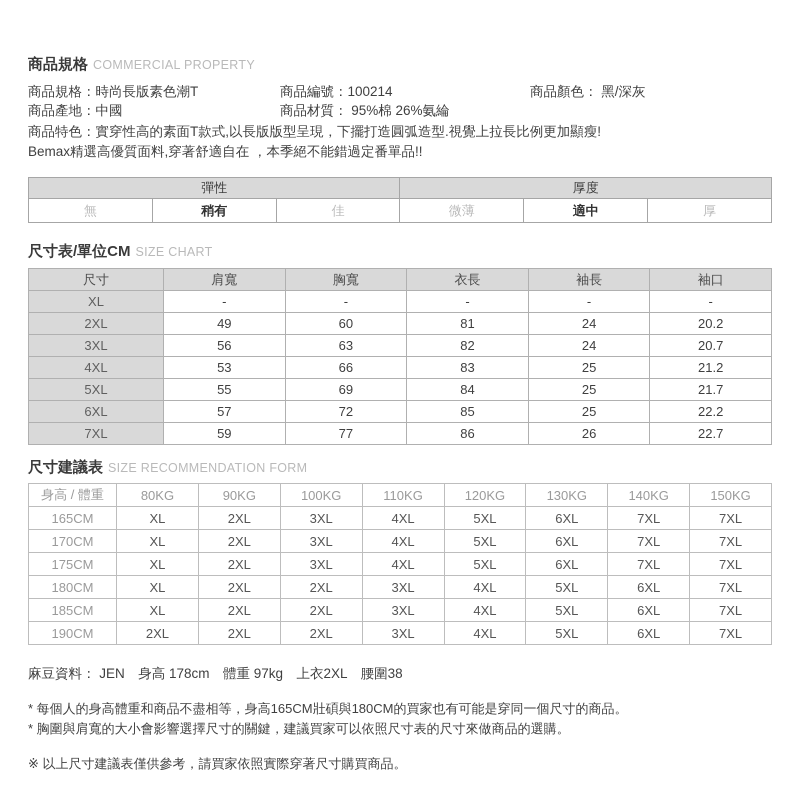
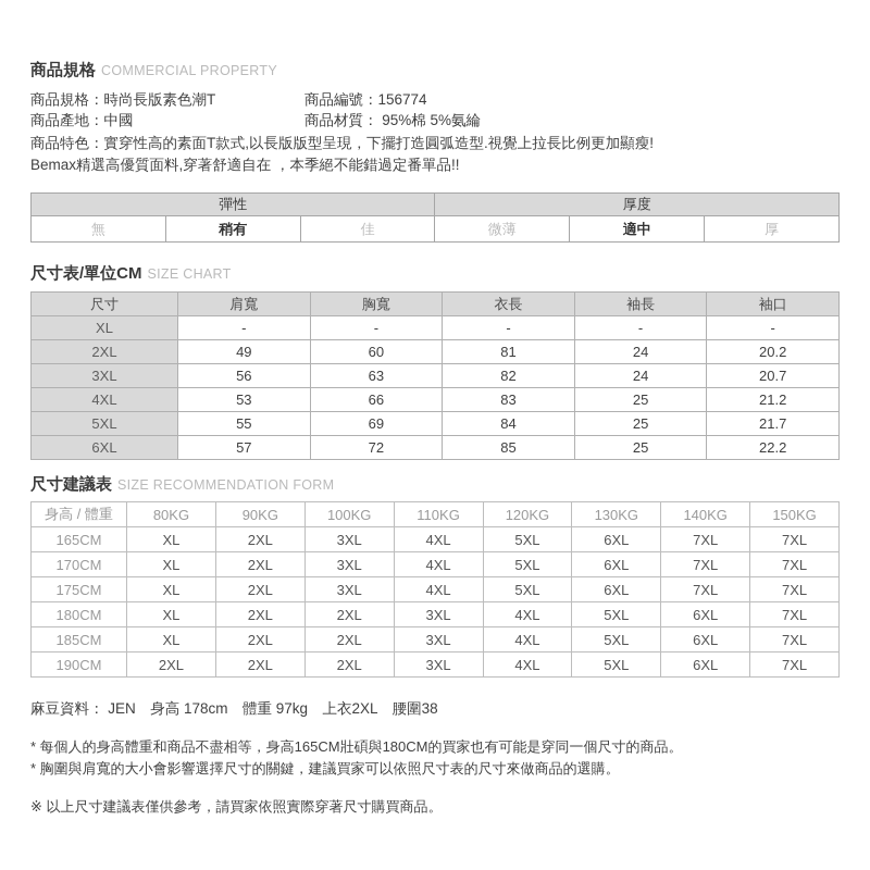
  商品規格 COMMERCIAL PROPERTY
  商品規格：時尚長版素色潮T
- 商品編號：100214
+ 商品編號：156774
- 商品顏色： 黑/深灰
  商品產地：中國
- 商品材質： 95%棉 26%氨綸
+ 商品材質： 95%棉 5%氨綸
  商品特色：實穿性高的素面T款式,以長版版型呈現，下擺打造圓弧造型.視覺上拉長比例更加顯瘦!
  Bemax精選高優質面料,穿著舒適自在 ，本季絕不能錯過定番單品!!
  彈性	厚度
  無	稍有	佳	微薄	適中	厚
  尺寸表/單位CM SIZE CHART
  尺寸	肩寬	胸寬	衣長	袖長	袖口
  XL	-	-	-	-	-
  2XL	49	60	81	24	20.2
  3XL	56	63	82	24	20.7
  4XL	53	66	83	25	21.2
  5XL	55	69	84	25	21.7
  6XL	57	72	85	25	22.2
- 7XL	59	77	86	26	22.7
  尺寸建議表 SIZE RECOMMENDATION FORM
  身高 / 體重	80KG	90KG	100KG	110KG	120KG	130KG	140KG	150KG
  165CM	XL	2XL	3XL	4XL	5XL	6XL	7XL	7XL
  170CM	XL	2XL	3XL	4XL	5XL	6XL	7XL	7XL
  175CM	XL	2XL	3XL	4XL	5XL	6XL	7XL	7XL
  180CM	XL	2XL	2XL	3XL	4XL	5XL	6XL	7XL
  185CM	XL	2XL	2XL	3XL	4XL	5XL	6XL	7XL
  190CM	2XL	2XL	2XL	3XL	4XL	5XL	6XL	7XL
  麻豆資料： JEN 身高 178cm 體重 97kg 上衣2XL 腰圍38
  * 每個人的身高體重和商品不盡相等，身高165CM壯碩與180CM的買家也有可能是穿同一個尺寸的商品。
  * 胸圍與肩寬的大小會影響選擇尺寸的關鍵，建議買家可以依照尺寸表的尺寸來做商品的選購。
  ※ 以上尺寸建議表僅供參考，請買家依照實際穿著尺寸購買商品。
